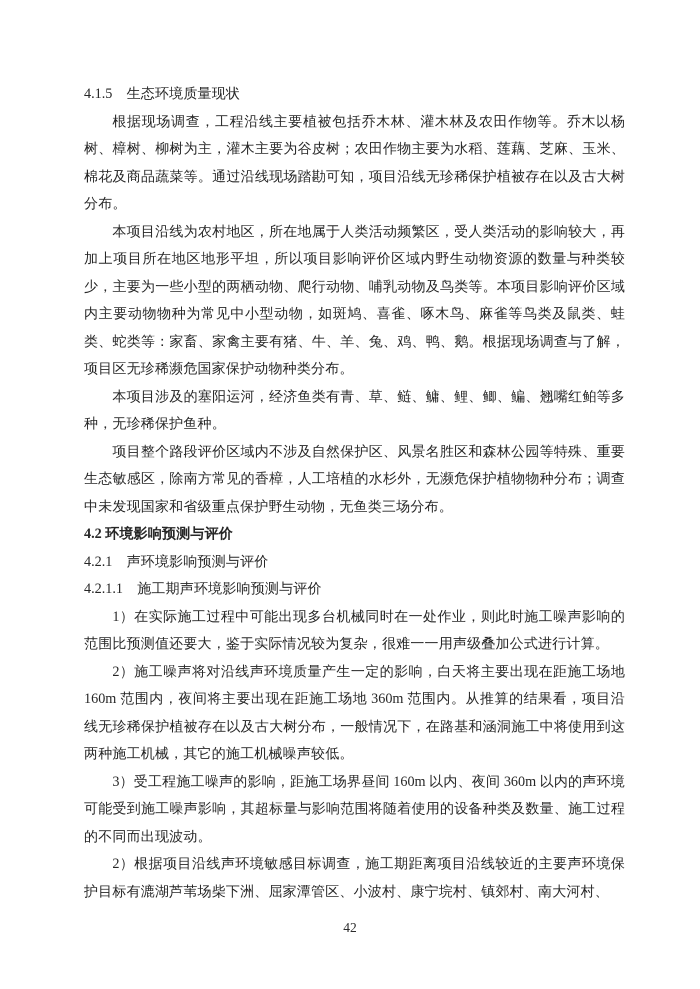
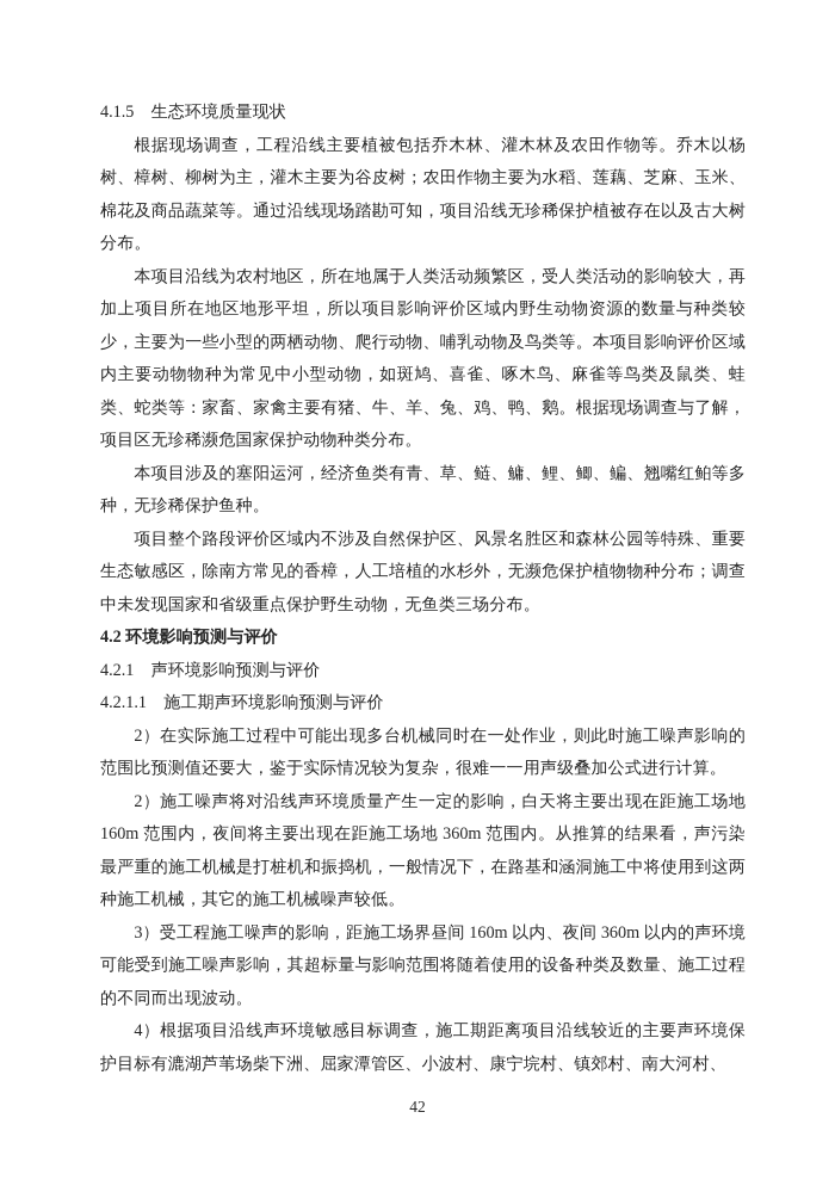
  4.1.5 生态环境质量现状
  根据现场调查，工程沿线主要植被包括乔木林、灌木林及农田作物等。乔木以杨树、樟树、柳树为主，灌木主要为谷皮树；农田作物主要为水稻、莲藕、芝麻、玉米、棉花及商品蔬菜等。通过沿线现场踏勘可知，项目沿线无珍稀保护植被存在以及古大树分布。
  本项目沿线为农村地区，所在地属于人类活动频繁区，受人类活动的影响较大，再加上项目所在地区地形平坦，所以项目影响评价区域内野生动物资源的数量与种类较少，主要为一些小型的两栖动物、爬行动物、哺乳动物及鸟类等。本项目影响评价区域内主要动物物种为常见中小型动物，如斑鸠、喜雀、啄木鸟、麻雀等鸟类及鼠类、蛙类、蛇类等：家畜、家禽主要有猪、牛、羊、兔、鸡、鸭、鹅。根据现场调查与了解，项目区无珍稀濒危国家保护动物种类分布。
  本项目涉及的塞阳运河，经济鱼类有青、草、鲢、鳙、鲤、鲫、鳊、翘嘴红鲌等多种，无珍稀保护鱼种。
  项目整个路段评价区域内不涉及自然保护区、风景名胜区和森林公园等特殊、重要生态敏感区，除南方常见的香樟，人工培植的水杉外，无濒危保护植物物种分布；调查中未发现国家和省级重点保护野生动物，无鱼类三场分布。
  4.2 环境影响预测与评价
  4.2.1 声环境影响预测与评价
  4.2.1.1 施工期声环境影响预测与评价
- 1）在实际施工过程中可能出现多台机械同时在一处作业，则此时施工噪声影响的范围比预测值还要大，鉴于实际情况较为复杂，很难一一用声级叠加公式进行计算。
+ 2）在实际施工过程中可能出现多台机械同时在一处作业，则此时施工噪声影响的范围比预测值还要大，鉴于实际情况较为复杂，很难一一用声级叠加公式进行计算。
- 2）施工噪声将对沿线声环境质量产生一定的影响，白天将主要出现在距施工场地 160m 范围内，夜间将主要出现在距施工场地 360m 范围内。从推算的结果看，项目沿线无珍稀保护植被存在以及古大树分布，一般情况下，在路基和涵洞施工中将使用到这两种施工机械，其它的施工机械噪声较低。
+ 2）施工噪声将对沿线声环境质量产生一定的影响，白天将主要出现在距施工场地 160m 范围内，夜间将主要出现在距施工场地 360m 范围内。从推算的结果看，声污染最严重的施工机械是打桩机和振捣机，一般情况下，在路基和涵洞施工中将使用到这两种施工机械，其它的施工机械噪声较低。
  3）受工程施工噪声的影响，距施工场界昼间 160m 以内、夜间 360m 以内的声环境可能受到施工噪声影响，其超标量与影响范围将随着使用的设备种类及数量、施工过程的不同而出现波动。
- 2）根据项目沿线声环境敏感目标调查，施工期距离项目沿线较近的主要声环境保护目标有漉湖芦苇场柴下洲、屈家潭管区、小波村、康宁垸村、镇郊村、南大河村、
+ 4）根据项目沿线声环境敏感目标调查，施工期距离项目沿线较近的主要声环境保护目标有漉湖芦苇场柴下洲、屈家潭管区、小波村、康宁垸村、镇郊村、南大河村、
  42
